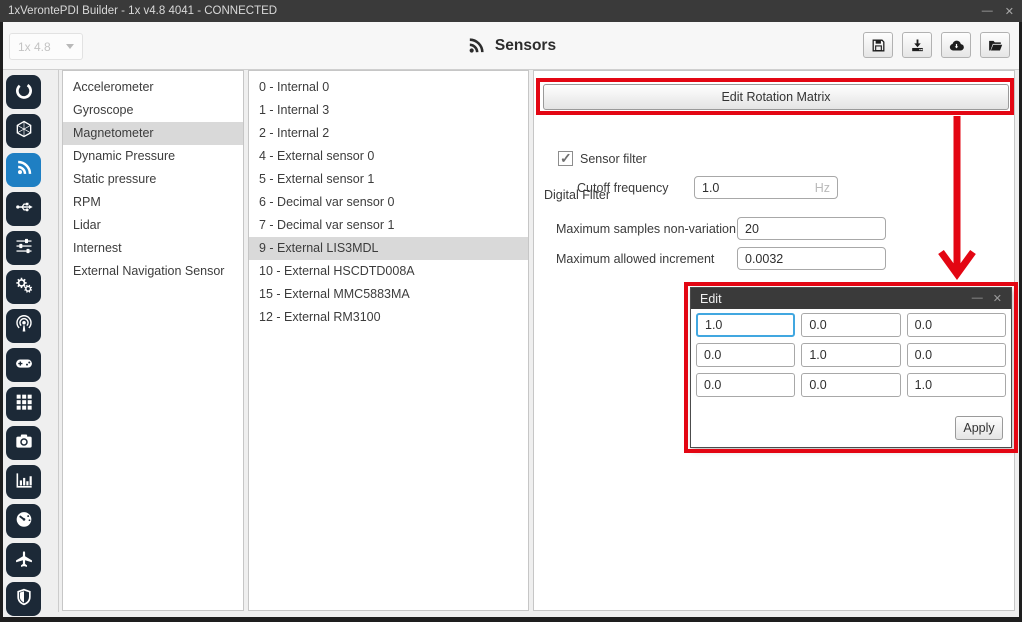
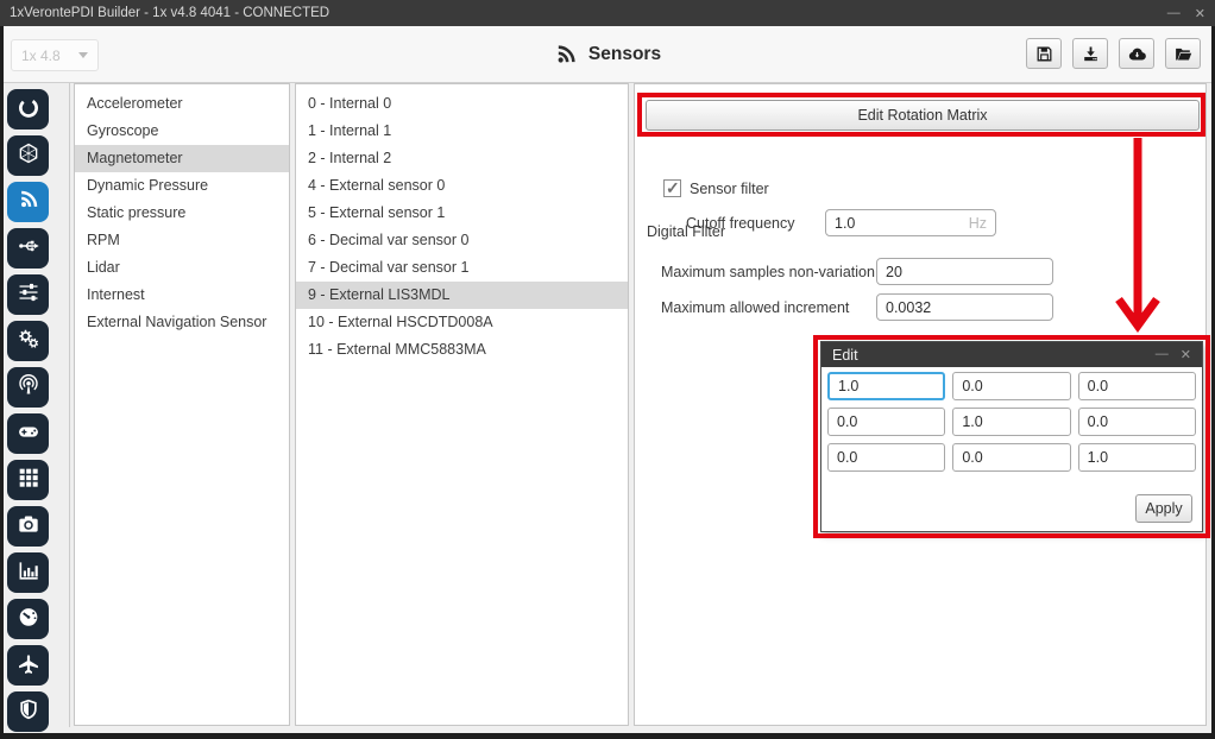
  1xVerontePDI Builder - 1x v4.8 4041 - CONNECTED
  —
  ✕
  1x 4.8
  Sensors
  Accelerometer
  Gyroscope
  Magnetometer
  Dynamic Pressure
  Static pressure
  RPM
  Lidar
  Internest
  External Navigation Sensor
  0 - Internal 0
- 1 - Internal 3
+ 1 - Internal 1
  2 - Internal 2
  4 - External sensor 0
  5 - External sensor 1
  6 - Decimal var sensor 0
  7 - Decimal var sensor 1
  9 - External LIS3MDL
  10 - External HSCDTD008A
- 15 - External MMC5883MA
+ 11 - External MMC5883MA
- 12 - External RM3100
  Edit Rotation Matrix
  Digital Filter
  Sensor filter
  Cutoff frequency
  1.0
  Hz
  Maximum samples non-variation
  20
  Maximum allowed increment
  0.0032
  Edit
  —
  ✕
  1.0
  0.0
  0.0
  0.0
  1.0
  0.0
  0.0
  0.0
  1.0
  Apply
